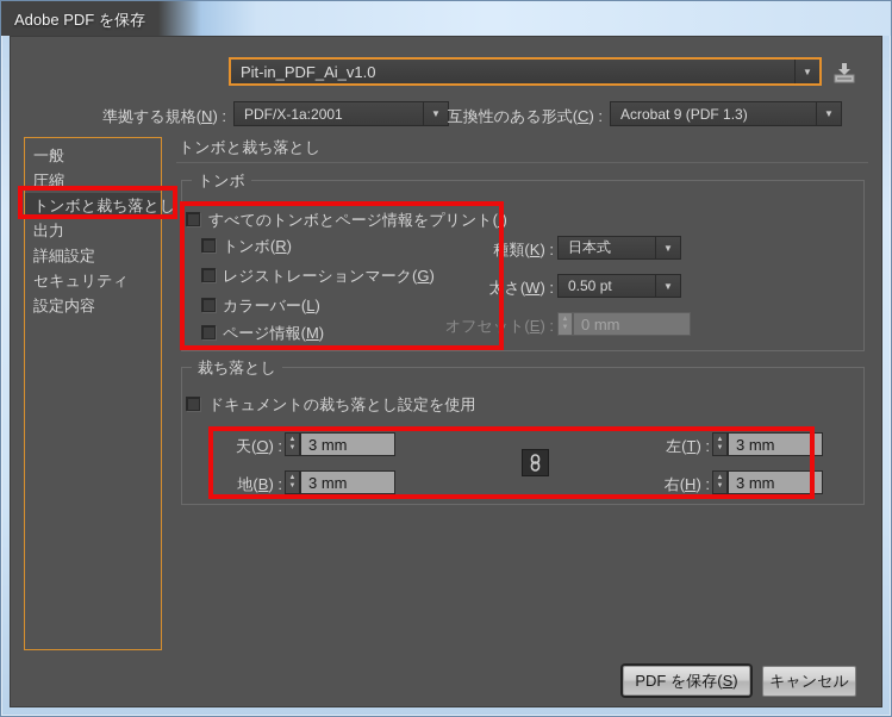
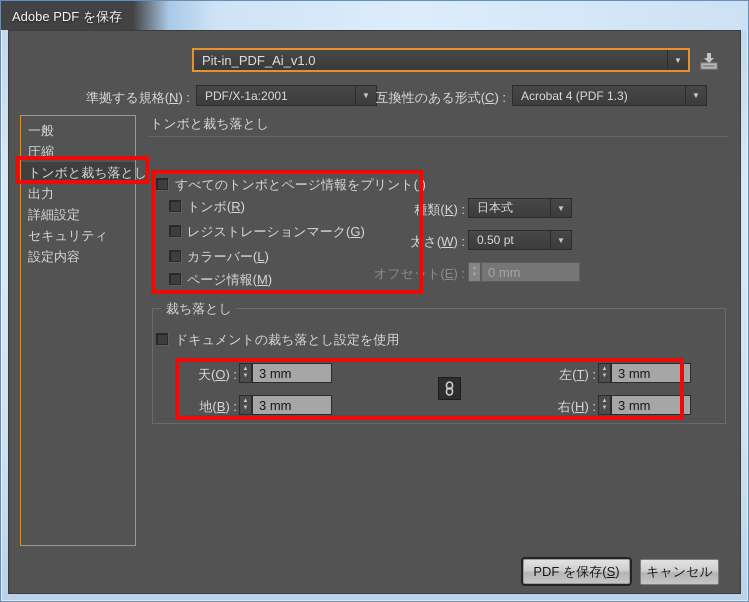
  Adobe PDF を保存
  Pit-in_PDF_Ai_v1.0
  ▼
  準拠する規格(N) :
  PDF/X-1a:2001
  ▼
  互換性のある形式(C) :
- Acrobat 9 (PDF 1.3)
+ Acrobat 4 (PDF 1.3)
  ▼
  一般
  圧縮
  トンボと裁ち落とし
  出力
  詳細設定
  セキュリティ
  設定内容
  トンボと裁ち落とし
- トンボ
  すべてのトンボとページ情報をプリント(I)
  トンボ(R)
  レジストレーションマーク(G)
  カラーバー(L)
  ページ情報(M)
  種類(K) :
  日本式
  ▼
  太さ(W) :
  0.50 pt
  ▼
  オフセット(E) :
  0 mm
  裁ち落とし
  ドキュメントの裁ち落とし設定を使用
  天(O) :
  3 mm
  地(B) :
  3 mm
  左(T) :
  3 mm
  右(H) :
  3 mm
  PDF を保存(S)
  キャンセル
